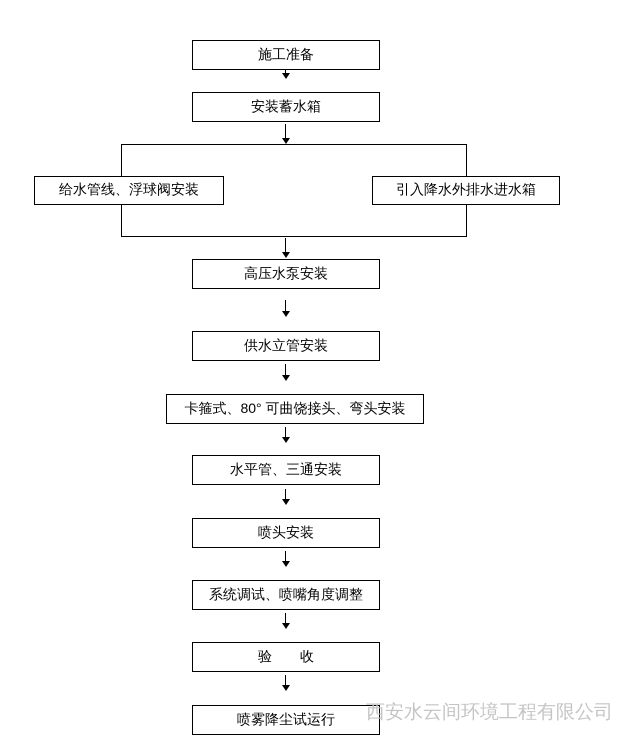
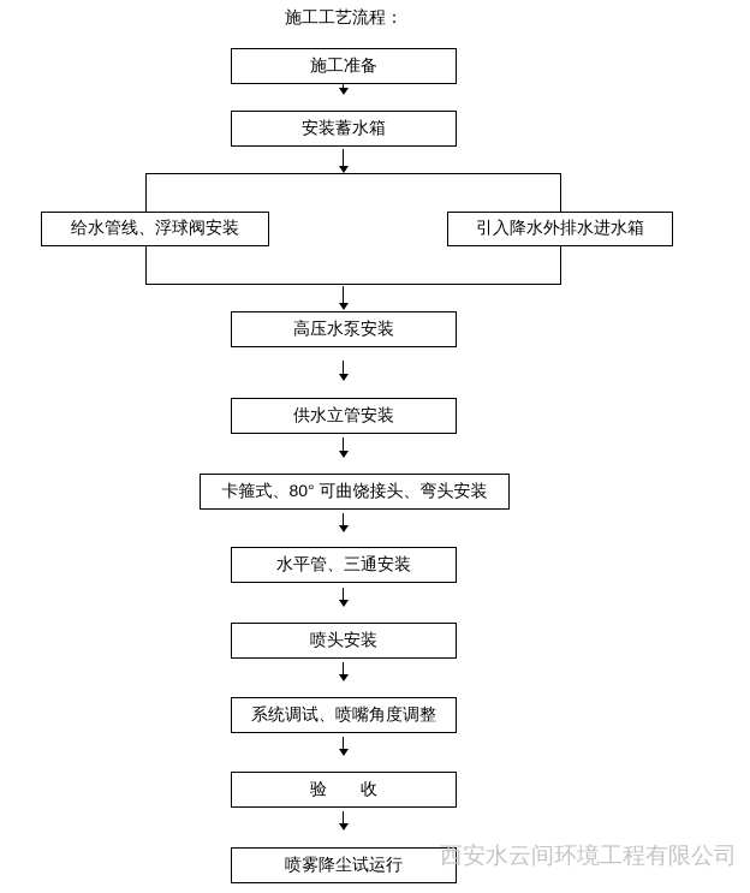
+ 施工工艺流程：
  施工准备
  安装蓄水箱
  给水管线、浮球阀安装
  引入降水外排水进水箱
  高压水泵安装
  供水立管安装
  卡箍式、80° 可曲饶接头、弯头安装
  水平管、三通安装
  喷头安装
  系统调试、喷嘴角度调整
  验 收
  喷雾降尘试运行
  西安水云间环境工程有限公司
